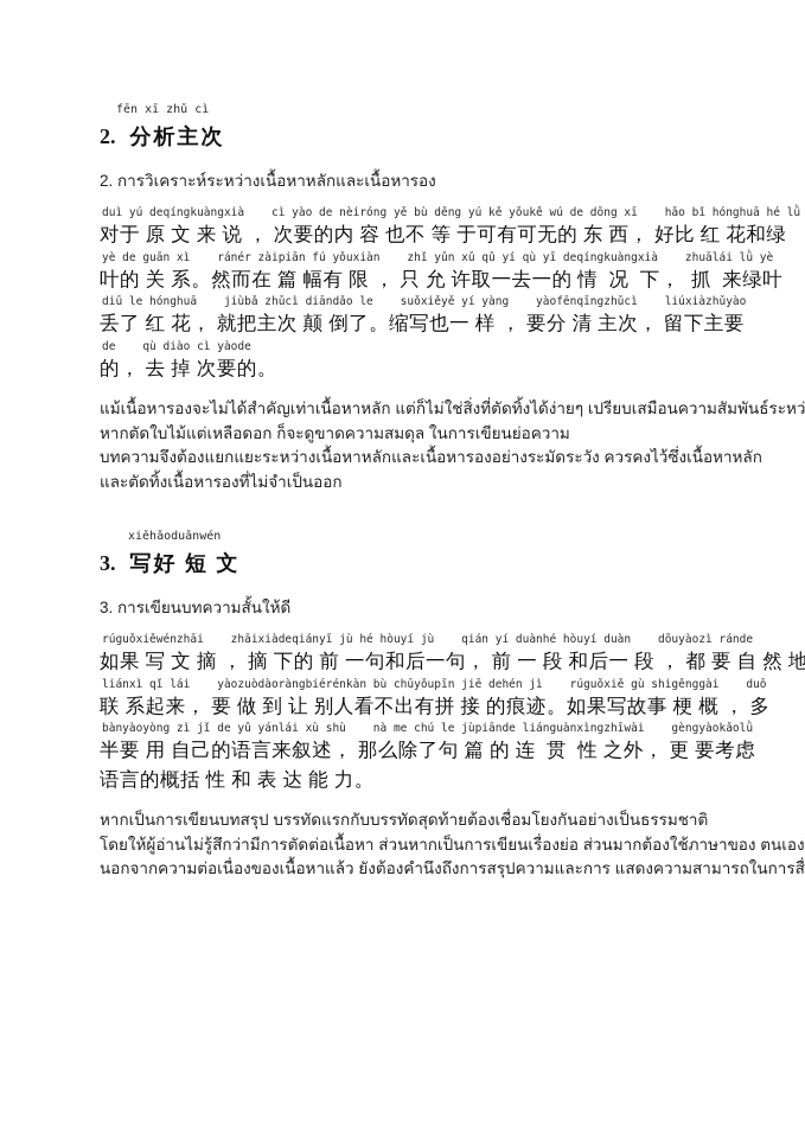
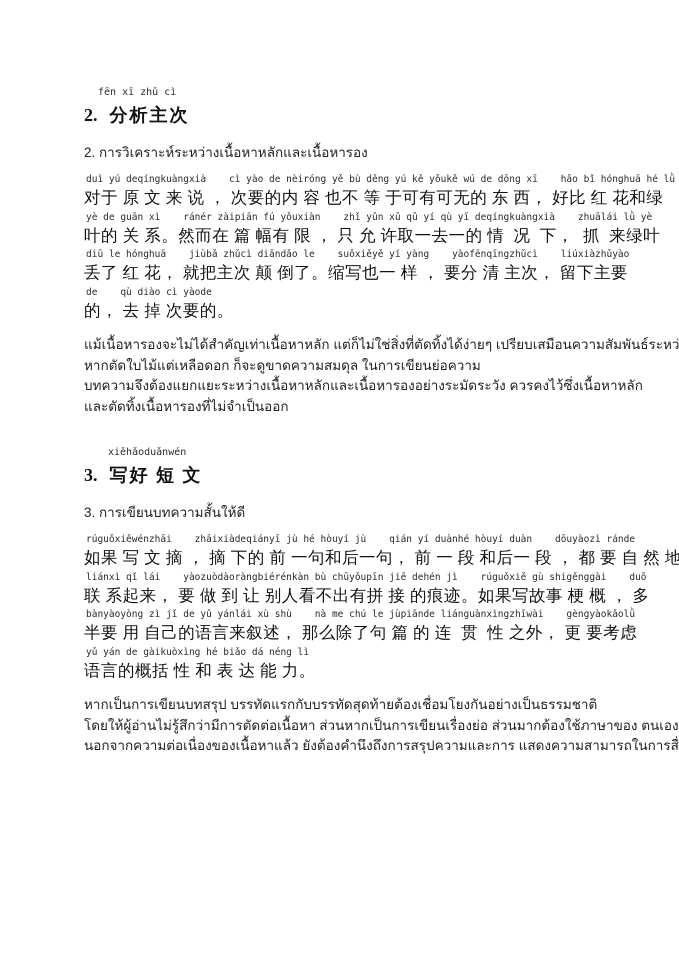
  fēn xī zhǔ cì
  2. 分析主次
  2. การวิเคราะห์ระหว่างเนื้อหาหลักและเนื้อหารอง
  duì yú deqíngkuàngxià cì yào de nèiróng yě bù děng yú kě yǒukě wú de dōng xī hǎo bǐ hónghuā hé lǜ
  对于 原 文 来 说 ， 次要的内 容 也不 等 于可有可无的 东 西， 好比 红 花和绿
  yè de guān xì ránér zàipiān fú yǒuxiàn zhǐ yǔn xǔ qǔ yí qù yī deqíngkuàngxià zhuālái lǜ yè
  叶的 关 系。然而在 篇 幅有 限 ， 只 允 许取一去一的 情 况 下， 抓 来绿叶
  diū le hónghuā jiùbǎ zhǔcì diāndǎo le suǒxiěyě yí yàng yàofēnqīngzhǔcì liúxiàzhǔyào
  丢了 红 花， 就把主次 颠 倒了。缩写也一 样 ， 要分 清 主次， 留下主要
  de qù diào cì yàode
  的， 去 掉 次要的。
  แม้เนื้อหารองจะไม่ได้สำคัญเท่าเนื้อหาหลัก แต่ก็ไม่ใช่สิ่งที่ตัดทิ้งได้ง่ายๆ เปรียบเสมือนความสัมพันธ์ระหว่
  หากตัดใบไม้แต่เหลือดอก ก็จะดูขาดความสมดุล ในการเขียนย่อความ
  บทความจึงต้องแยกแยะระหว่างเนื้อหาหลักและเนื้อหารองอย่างระมัดระวัง ควรคงไว้ซึ่งเนื้อหาหลัก
  และตัดทิ้งเนื้อหารองที่ไม่จำเป็นออก
  xiěhǎoduǎnwén
  3. 写好 短 文
  3. การเขียนบทความสั้นให้ดี
  rúguǒxiěwénzhāi zhāixiàdeqiányī jù hé hòuyí jù qián yí duànhé hòuyí duàn dōuyàozì ránde
  如果 写 文 摘 ， 摘 下的 前 一句和后一句， 前 一 段 和后一 段 ， 都 要 自 然 地
  liánxì qǐ lái yàozuòdàoràngbiérénkàn bù chūyǒupīn jiē dehén jì rúguǒxiě gù shigěnggài duō
  联 系起来， 要 做 到 让 别人看不出有拼 接 的痕迹。如果写故事 梗 概 ， 多
  bànyàoyòng zì jǐ de yǔ yánlái xù shù nà me chú le jùpiānde liánguànxìngzhīwài gèngyàokǎolǜ
  半要 用 自己的语言来叙述， 那么除了句 篇 的 连 贯 性 之外， 更 要考虑
+ yǔ yán de gàikuòxìng hé biǎo dá néng lì
  语言的概括 性 和 表 达 能 力。
  หากเป็นการเขียนบทสรุป บรรทัดแรกกับบรรทัดสุดท้ายต้องเชื่อมโยงกันอย่างเป็นธรรมชาติ
  โดยให้ผู้อ่านไม่รู้สึกว่ามีการตัดต่อเนื้อหา ส่วนหากเป็นการเขียนเรื่องย่อ ส่วนมากต้องใช้ภาษาของ ตนเอง
  นอกจากความต่อเนื่องของเนื้อหาแล้ว ยังต้องคำนึงถึงการสรุปความและการ แสดงความสามารถในการสื่
